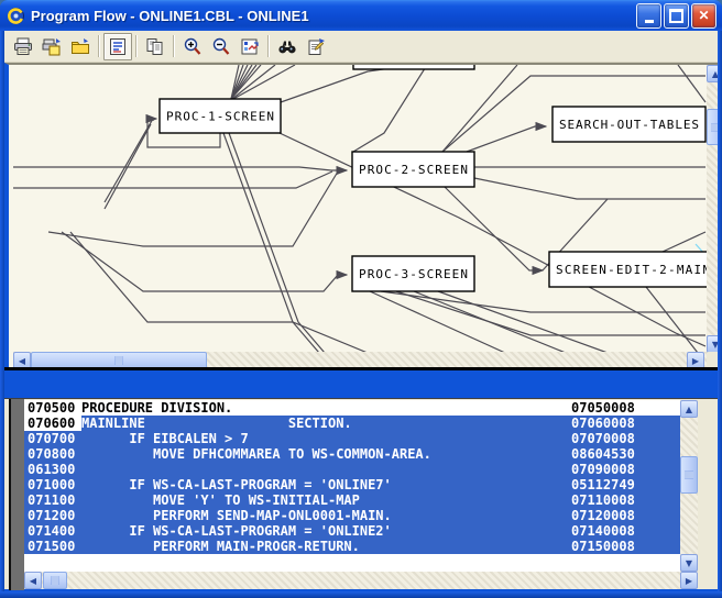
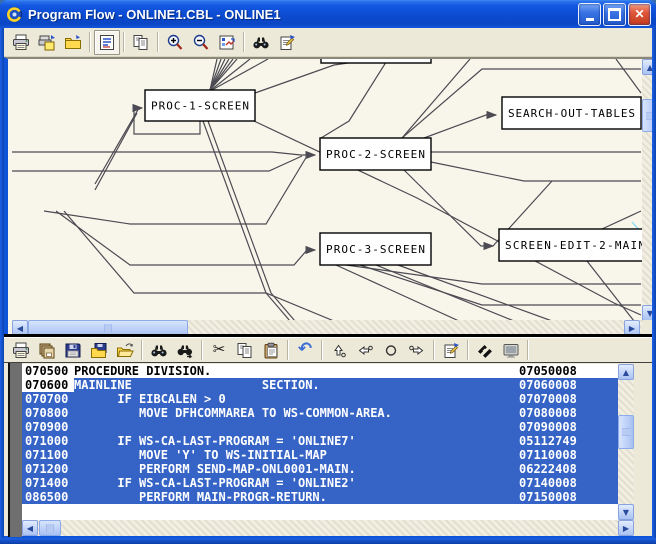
  Program Flow - ONLINE1.CBL - ONLINE1
  ✕
+ ✂
+ ↶
  PROC-1-SCREEN
  SEARCH-OUT-TABLES
  PROC-2-SCREEN
  PROC-3-SCREEN
  SCREEN-EDIT-2-MAI
  ▲
  ▼
  ◀
  ▶
  070500 PROCEDURE DIVISION.
  07050008
  070600 MAINLINE SECTION.
  07060008
- 070700 IF EIBCALEN > 7
+ 070700 IF EIBCALEN > 0
  07070008
  070800 MOVE DFHCOMMAREA TO WS-COMMON-AREA.
- 08604530
+ 07080008
- 061300
+ 070900
  07090008
  071000 IF WS-CA-LAST-PROGRAM = 'ONLINE7'
  05112749
  071100 MOVE 'Y' TO WS-INITIAL-MAP
  07110008
  071200 PERFORM SEND-MAP-ONL0001-MAIN.
- 07120008
+ 06222408
  071400 IF WS-CA-LAST-PROGRAM = 'ONLINE2'
  07140008
- 071500 PERFORM MAIN-PROGR-RETURN.
+ 086500 PERFORM MAIN-PROGR-RETURN.
  07150008
  ▲
  ▼
  ◀
  ▶
